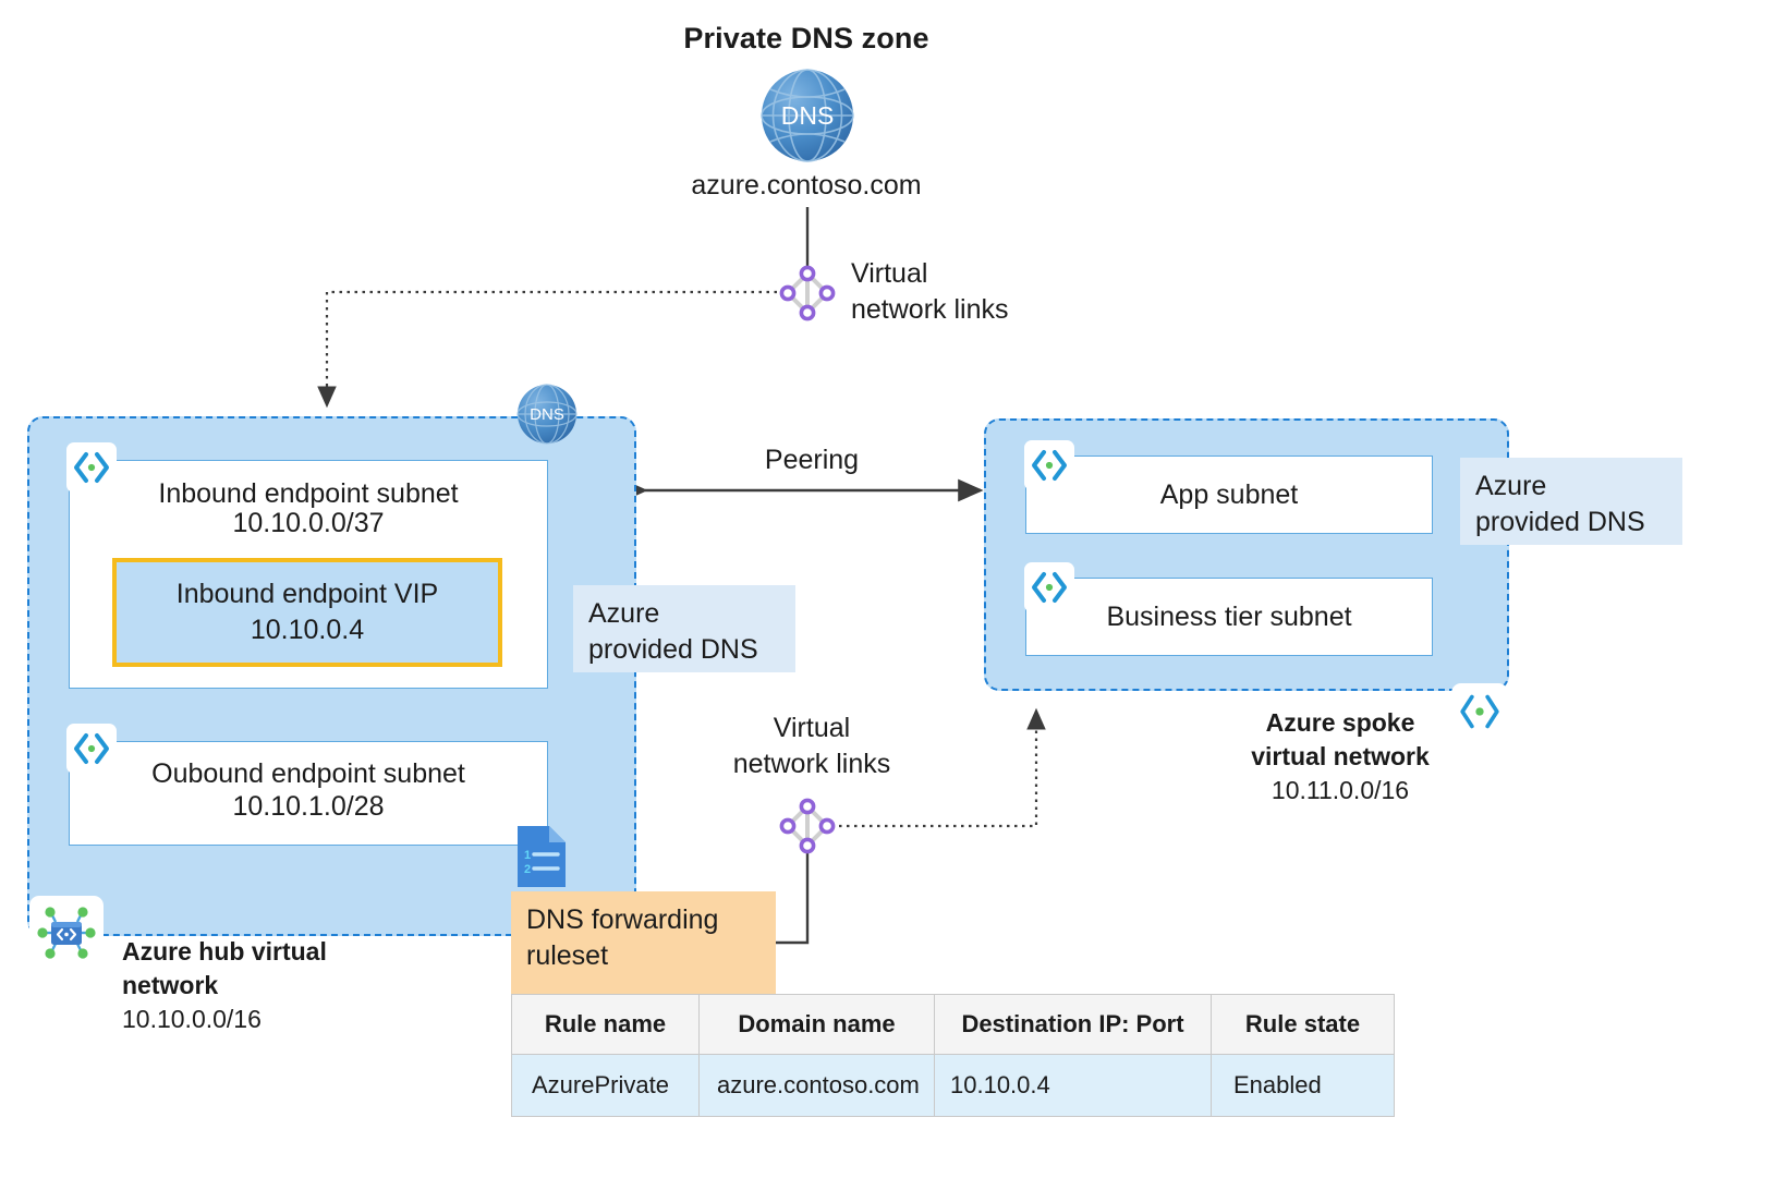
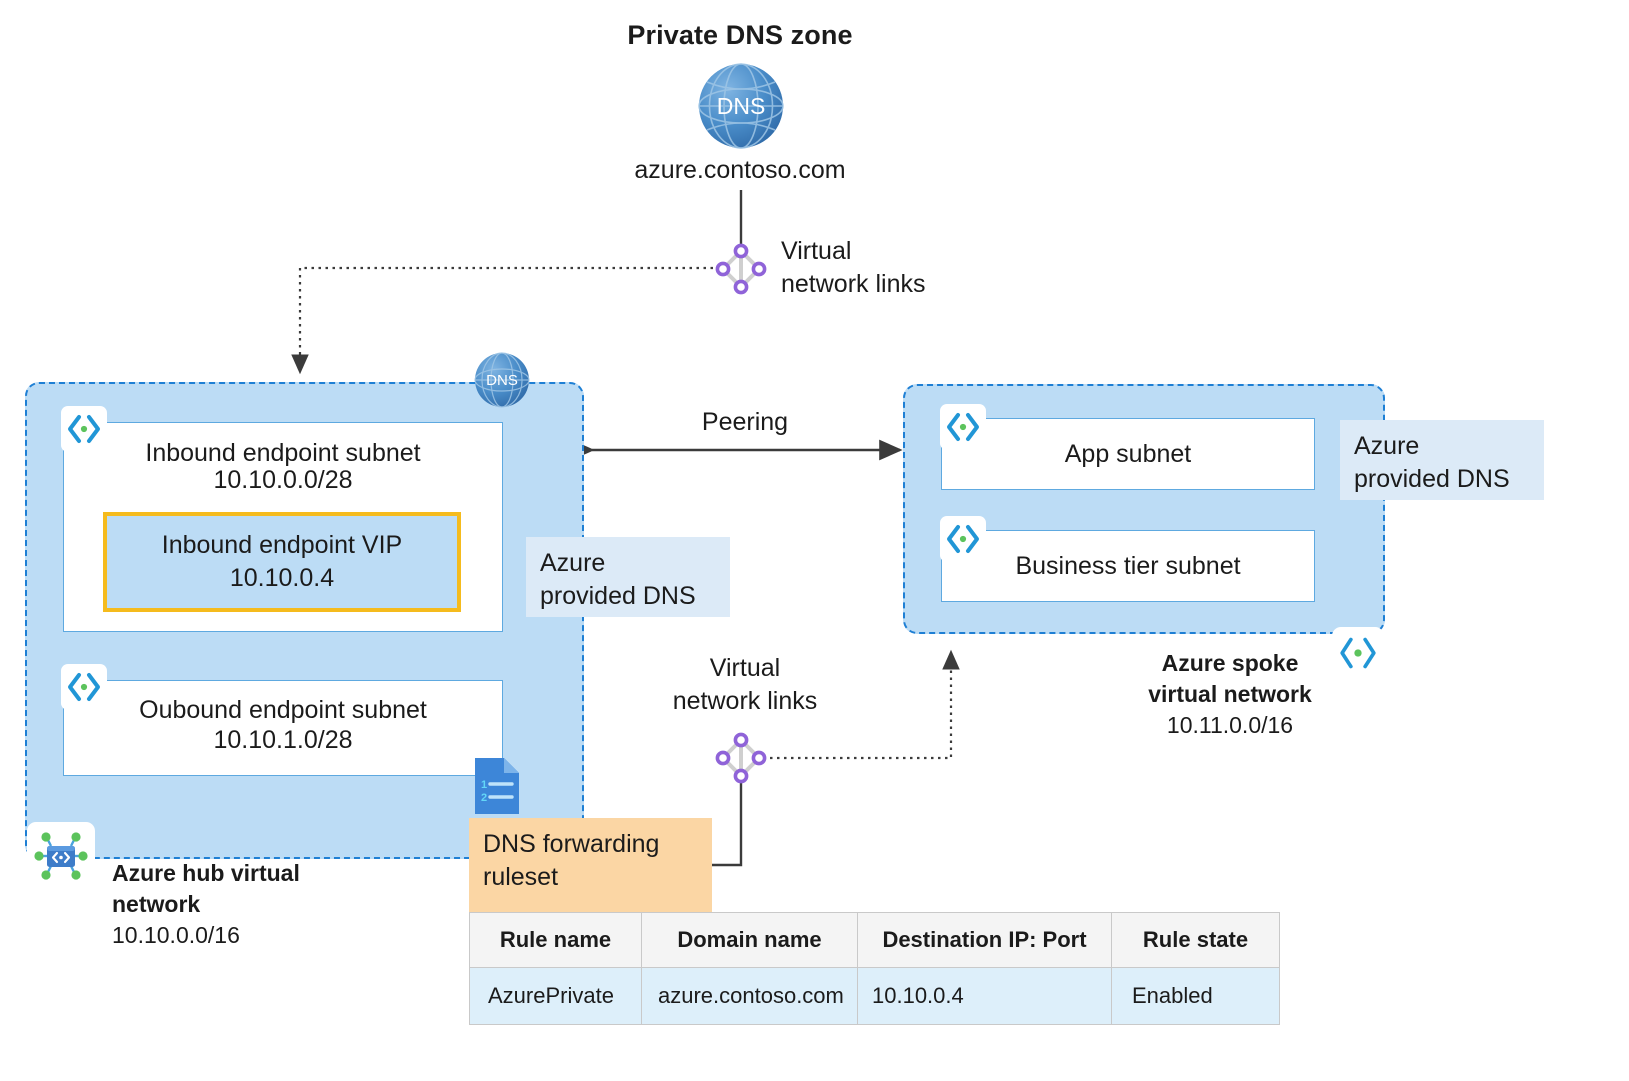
  Private DNS zone
  DNS
  azure.contoso.com
  Virtual
  network links
  DNS
  Inbound endpoint subnet
- 10.10.0.0/37
+ 10.10.0.0/28
  Inbound endpoint VIP
  10.10.0.4
  Oubound endpoint subnet
  10.10.1.0/28
  Azure hub virtual
  network
  10.10.0.0/16
  Azure
  provided DNS
  App subnet
  Business tier subnet
  Azure spoke
  virtual network
  10.11.0.0/16
  Azure
  provided DNS
  Peering
  Virtual
  network links
  1
  2
  DNS forwarding
  ruleset
  Rule name	Domain name	Destination IP: Port	Rule state
  AzurePrivate	azure.contoso.com	10.10.0.4	Enabled
